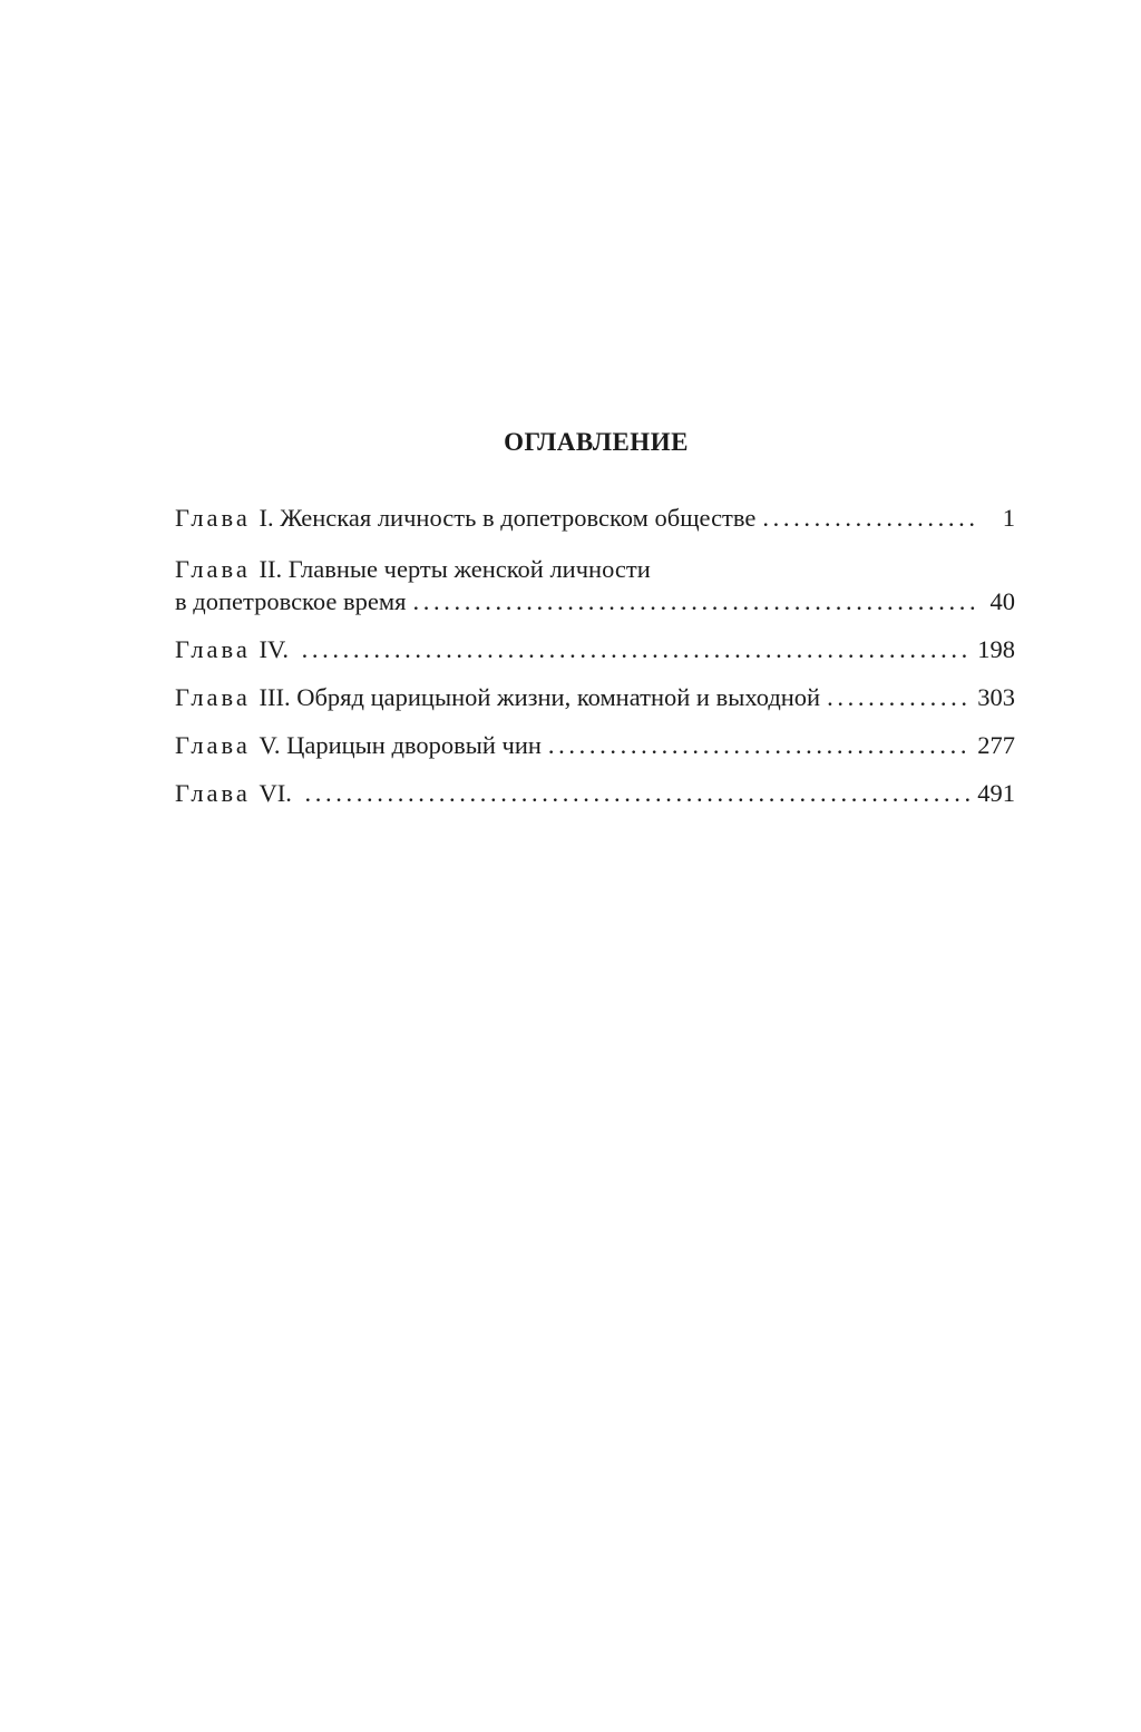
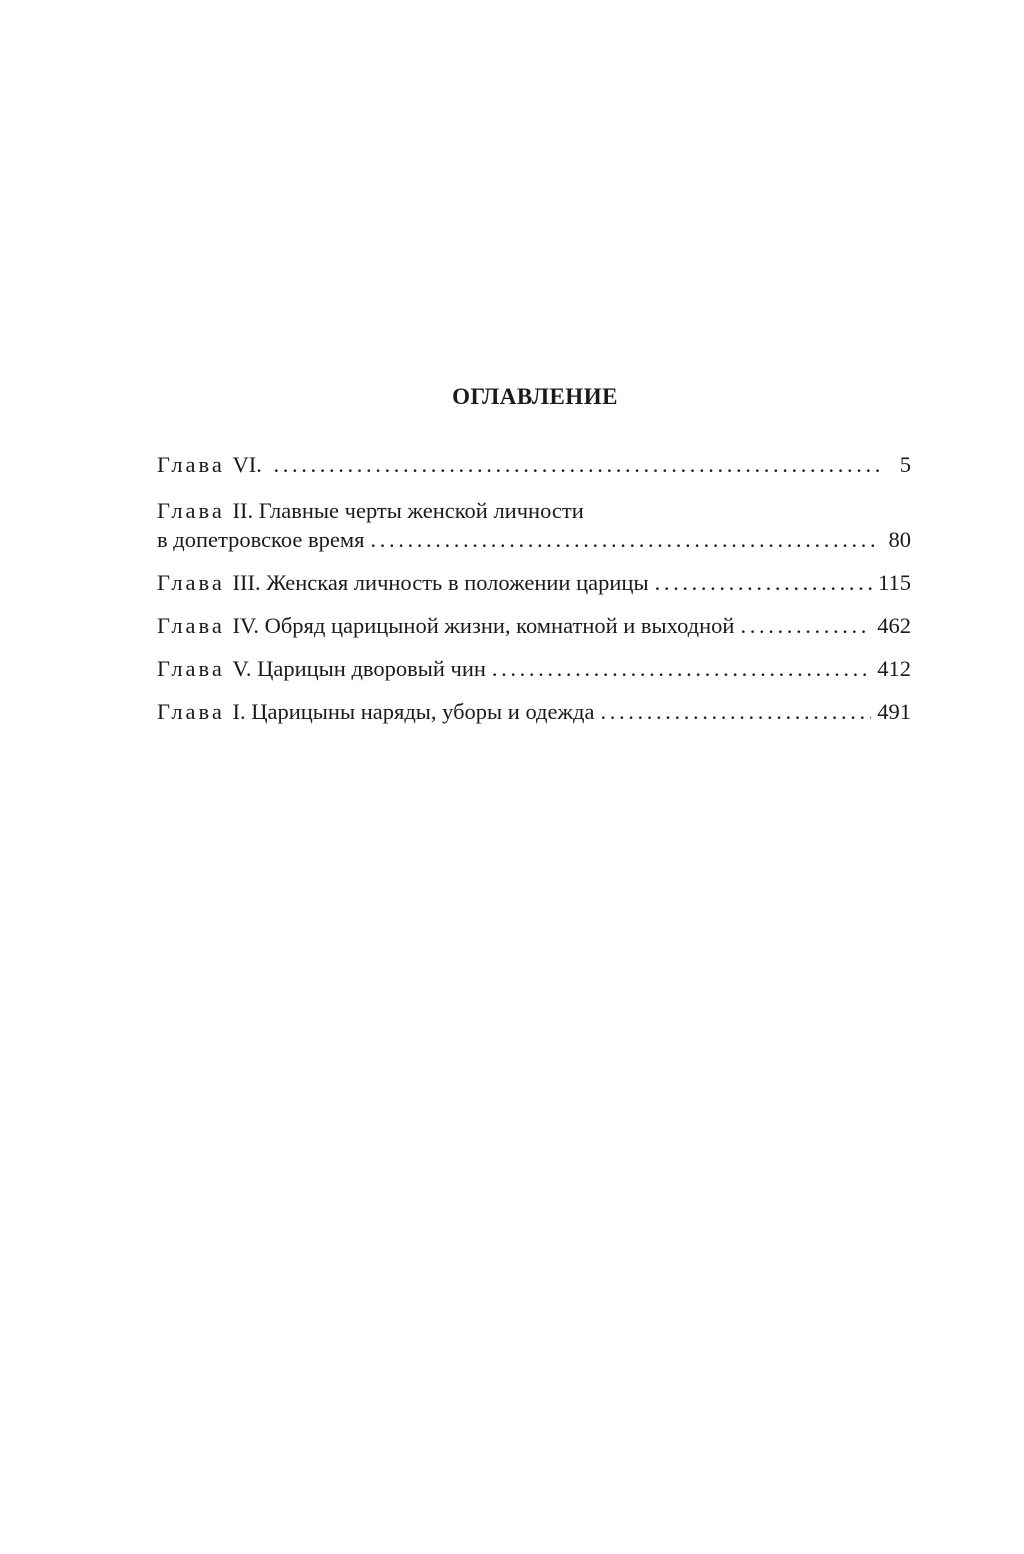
  ОГЛАВЛЕНИЕ
  Глава
- I.
+ VI.
- Женская личность в допетровском обществе
- 1
+ 5
  Глава
  II.
  Главные черты женской личности
  в допетровское время
- 40
+ 80
  Глава
- IV.
+ III.
+ Женская личность в положении царицы
- 198
+ 115
  Глава
- III.
+ IV.
  Обряд царицыной жизни, комнатной и выходной
- 303
+ 462
  Глава
  V.
  Царицын дворовый чин
- 277
+ 412
  Глава
- VI.
+ I.
+ Царицыны наряды, уборы и одежда
  491
